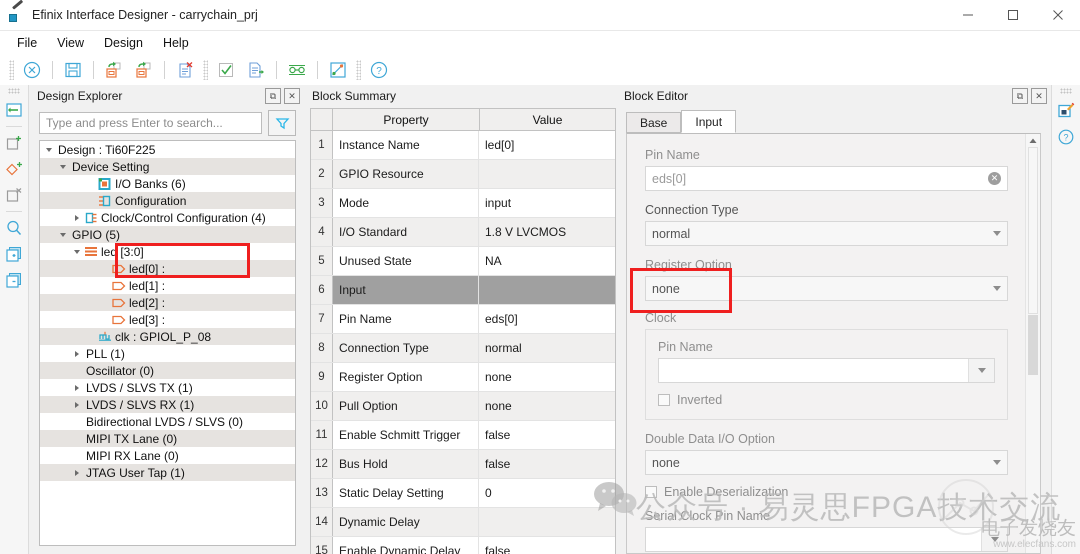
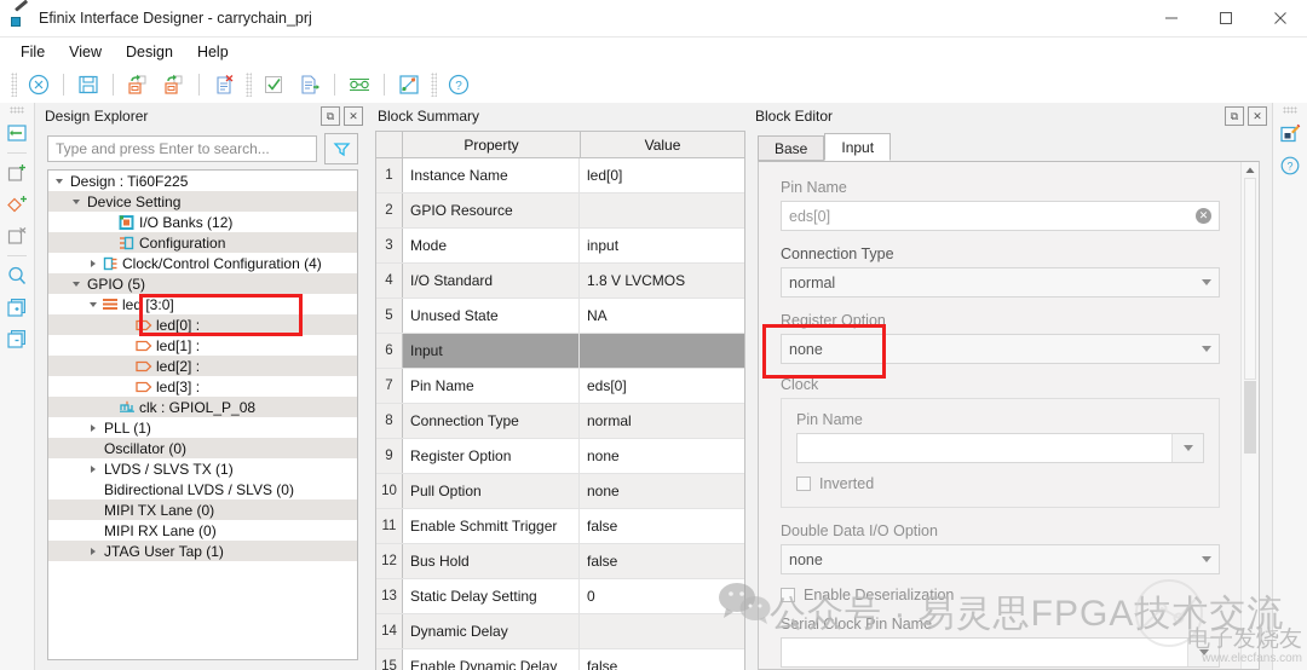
  Efinix Interface Designer - carrychain_prj
  File
  View
  Design
  Help
  ?
  Design Explorer
  ⧉
  ✕
  Type and press Enter to search...
  Design : Ti60F225
  Device Setting
- I/O Banks (6)
+ I/O Banks (12)
  Configuration
  Clock/Control Configuration (4)
  GPIO (5)
  led [3:0]
  led[0] :
  led[1] :
  led[2] :
  led[3] :
  clk : GPIOL_P_08
  PLL (1)
  Oscillator (0)
  LVDS / SLVS TX (1)
- LVDS / SLVS RX (1)
  Bidirectional LVDS / SLVS (0)
  MIPI TX Lane (0)
  MIPI RX Lane (0)
  JTAG User Tap (1)
  Block Summary
  Property
  Value
  1
  Instance Name
  led[0]
  2
  GPIO Resource
  3
  Mode
  input
  4
  I/O Standard
  1.8 V LVCMOS
  5
  Unused State
  NA
  6
  Input
  7
  Pin Name
  eds[0]
  8
  Connection Type
  normal
  9
  Register Option
  none
  10
  Pull Option
  none
  11
  Enable Schmitt Trigger
  false
  12
  Bus Hold
  false
  13
  Static Delay Setting
  0
  14
  Dynamic Delay
  15
  Enable Dynamic Delay
  false
  Block Editor
  ⧉
  ✕
  Base
  Input
  Pin Name
  eds[0]
  ✕
  Connection Type
  normal
  Register Option
  none
  Clock
  Pin Name
  Inverted
  Double Data I/O Option
  none
  Enable Deserialization
  Serial Clock Pin Name
  ?
  公众号 · 易灵思FPGA技术交流
  电子发烧友
  www.elecfans.com
